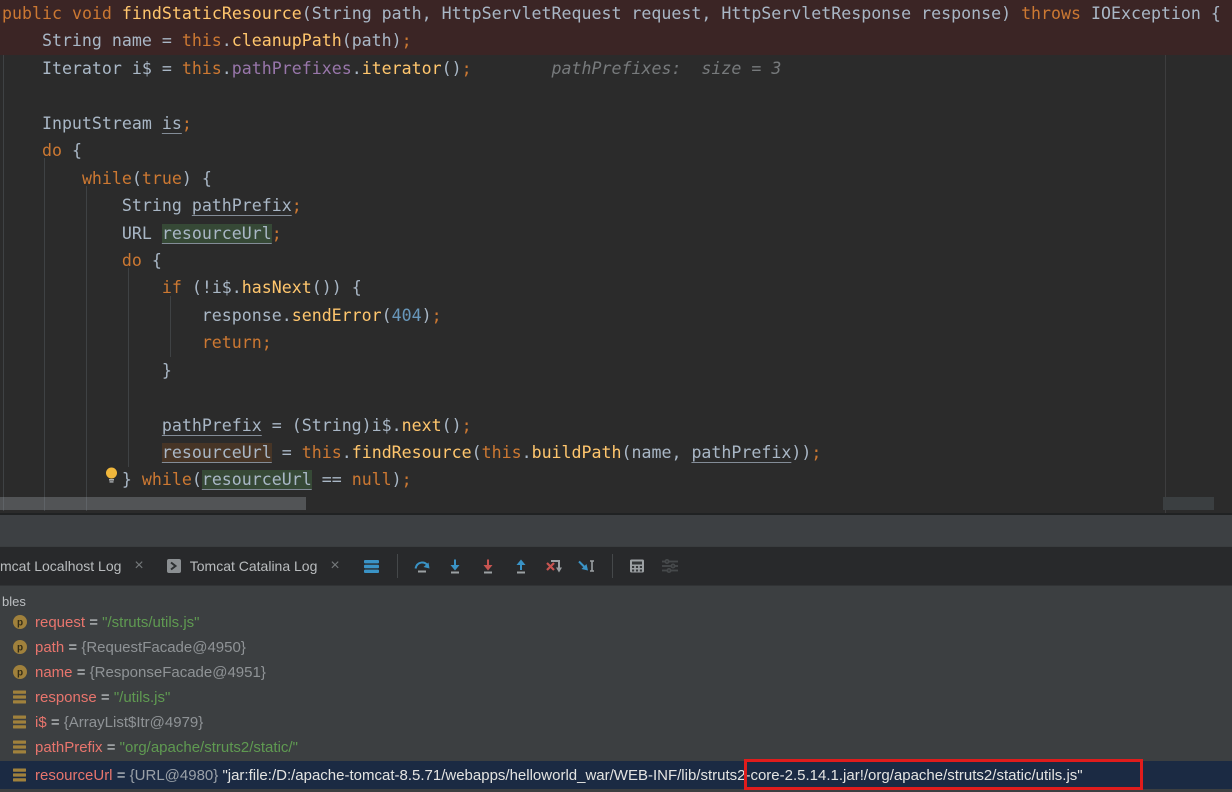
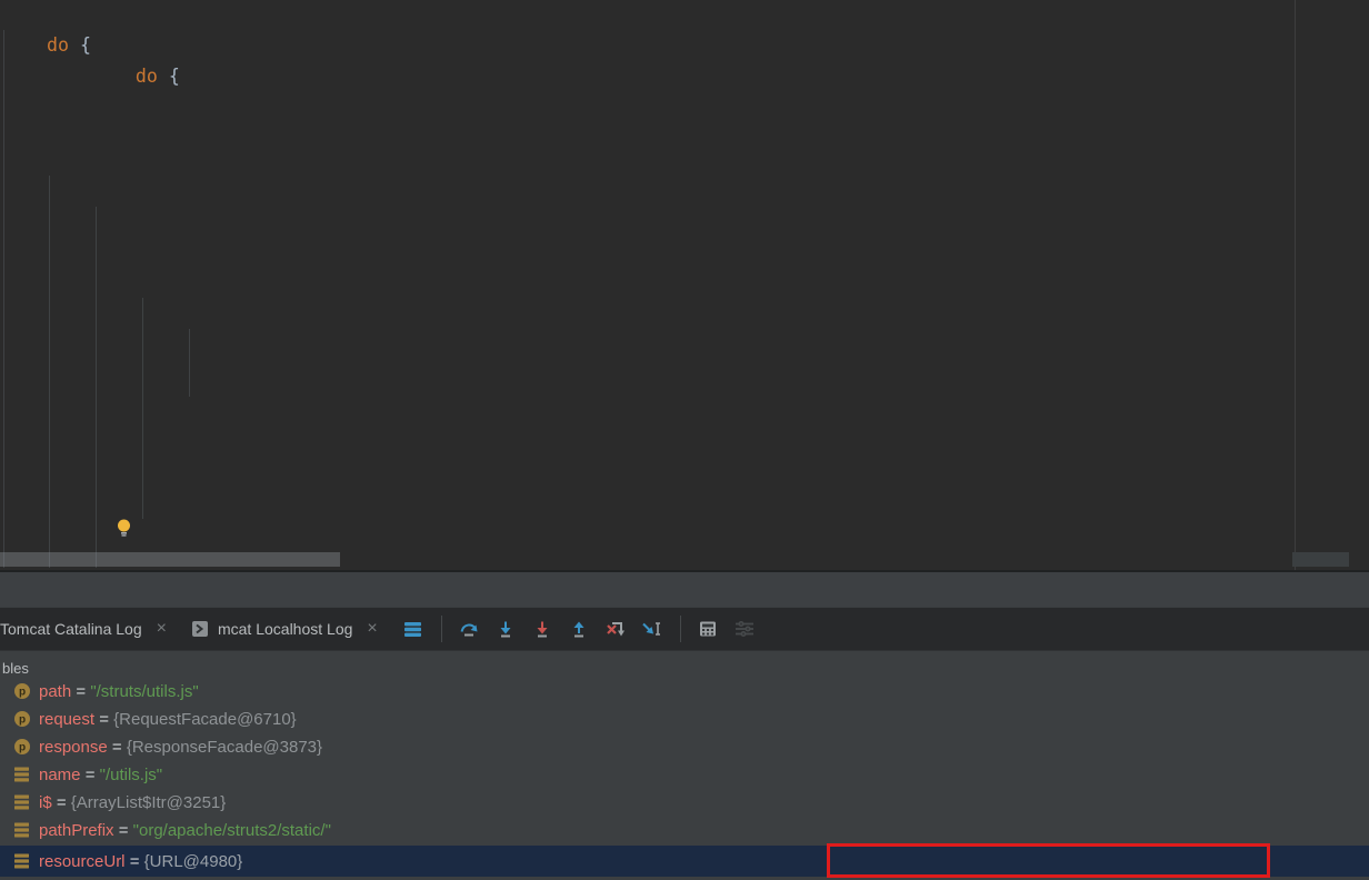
- public void findStaticResource(String path, HttpServletRequest request, HttpServletResponse response) throws IOException {
- String name = this.cleanupPath(path);
- Iterator i$ = this.pathPrefixes.iterator(); pathPrefixes: size = 3
- InputStream is;
  do {
- while(true) {
- String pathPrefix;
- URL resourceUrl;
  do {
- if (!i$.hasNext()) {
- response.sendError(404);
- return;
- }
- pathPrefix = (String)i$.next();
- resourceUrl = this.findResource(this.buildPath(name, pathPrefix));
- } while(resourceUrl == null);
- mcat Localhost Log
+ Tomcat Catalina Log
  ×
- Tomcat Catalina Log
+ mcat Localhost Log
  ×
  bles
  p
- request
+ path
  =
  "/struts/utils.js"
  p
- path
+ request
  =
- {RequestFacade@4950}
+ {RequestFacade@6710}
  p
- name
+ response
  =
- {ResponseFacade@4951}
+ {ResponseFacade@3873}
- response
+ name
  =
  "/utils.js"
  i$
  =
- {ArrayList$Itr@4979}
+ {ArrayList$Itr@3251}
  pathPrefix
  =
  "org/apache/struts2/static/"
  resourceUrl
  =
  {URL@4980}
- "jar:file:/D:/apache-tomcat-8.5.71/webapps/helloworld_war/WEB-INF/lib/struts2-core-2.5.14.1.jar!/org/apache/struts2/static/utils.js"
